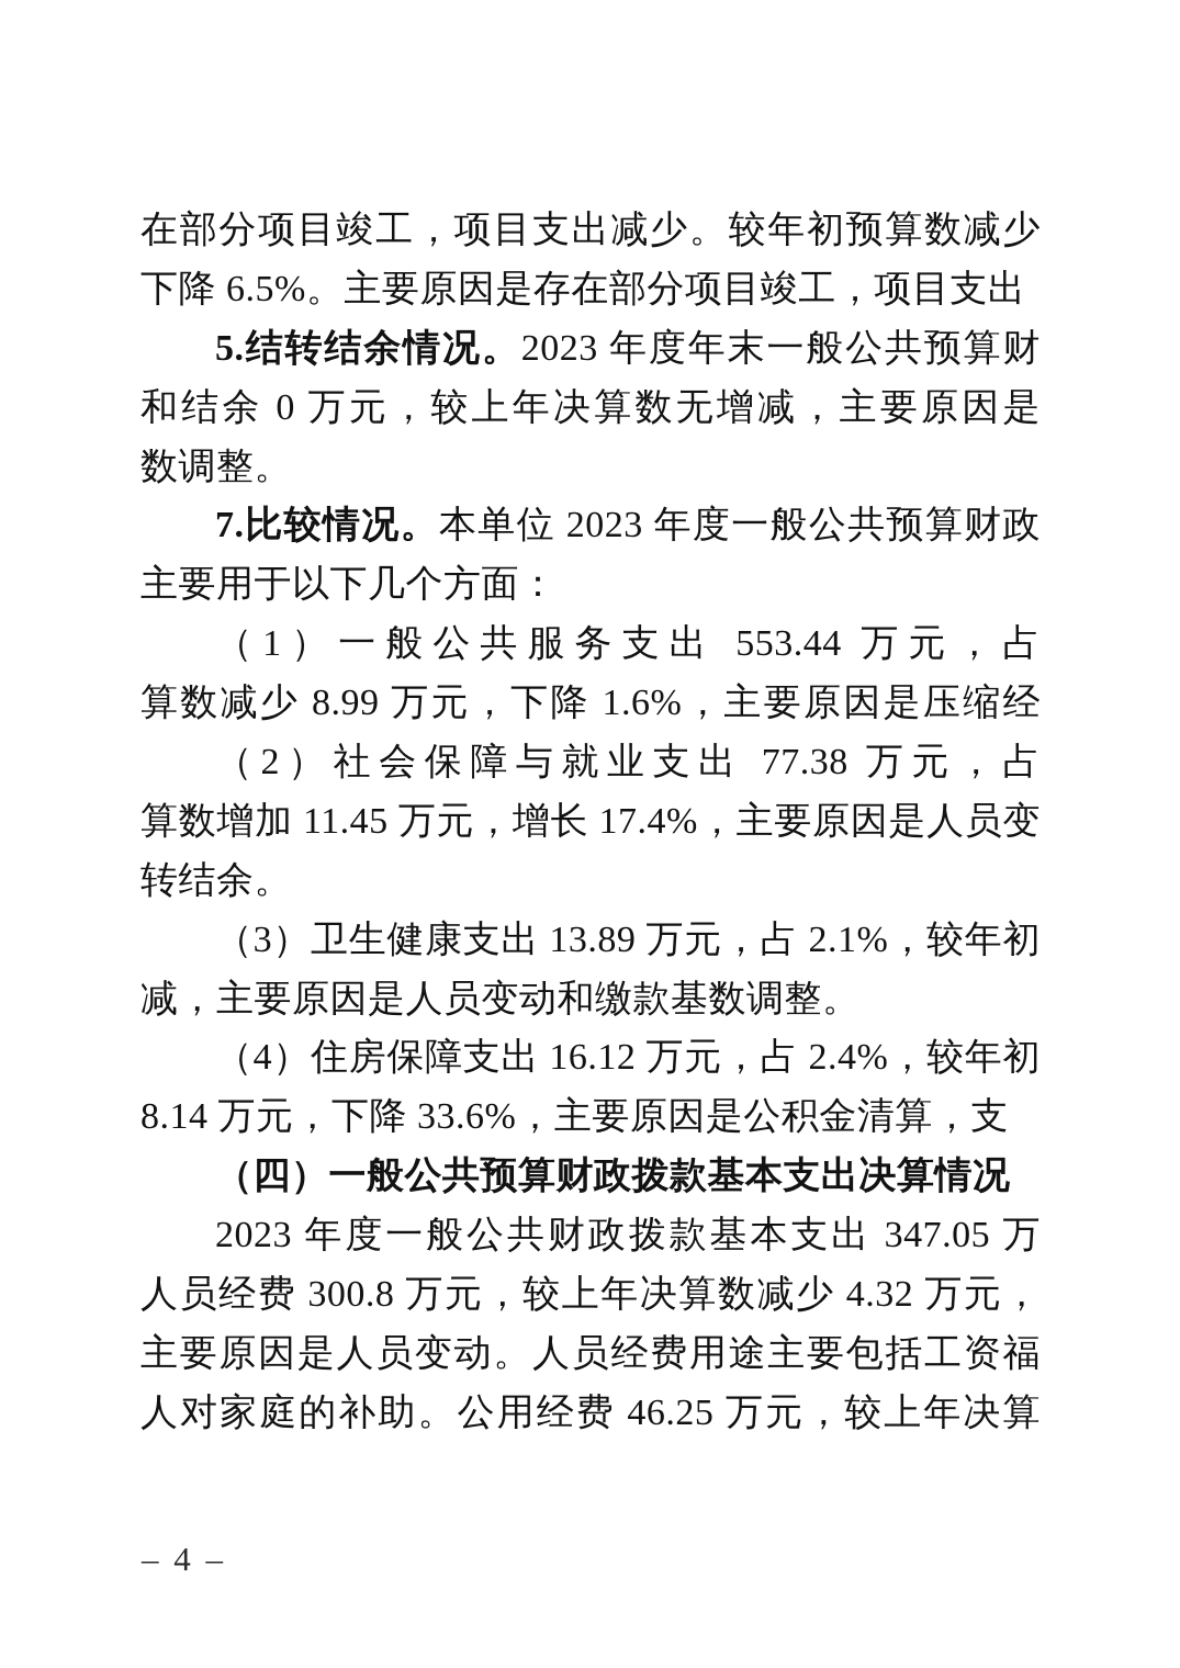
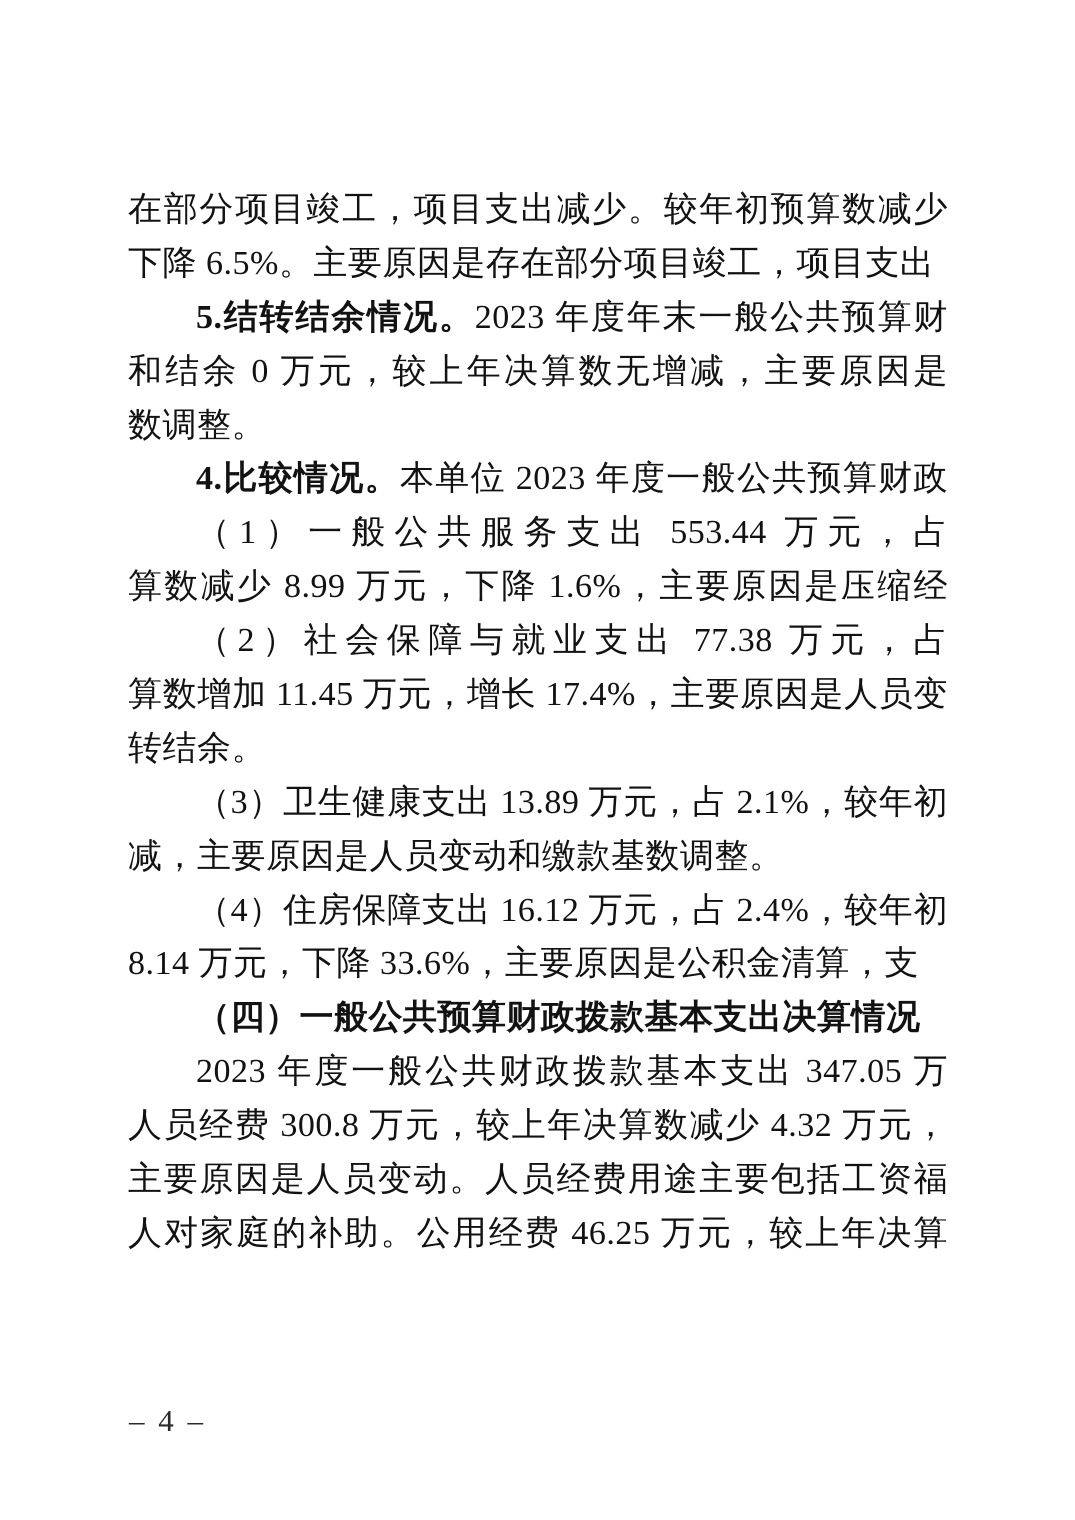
  在部分项目竣工，项目支出减少。较年初预算数减少
  下降 6.5%。主要原因是存在部分项目竣工，项目支出
  5.结转结余情况。2023 年度年末一般公共预算财
  和结余 0 万元，较上年决算数无增减，主要原因是
  数调整。
- 7.比较情况。本单位 2023 年度一般公共预算财政
+ 4.比较情况。本单位 2023 年度一般公共预算财政
- 主要用于以下几个方面：
  算数减少 8.99 万元，下降 1.6%，主要原因是压缩经
  算数增加 11.45 万元，增长 17.4%，主要原因是人员变
  转结余。
  （3）卫生健康支出 13.89 万元，占 2.1%，较年初
  减，主要原因是人员变动和缴款基数调整。
  （4）住房保障支出 16.12 万元，占 2.4%，较年初
  8.14 万元，下降 33.6%，主要原因是公积金清算，支
  （四）一般公共预算财政拨款基本支出决算情况
  2023 年度一般公共财政拨款基本支出 347.05 万
  人员经费 300.8 万元，较上年决算数减少 4.32 万元，
  主要原因是人员变动。人员经费用途主要包括工资福
  人对家庭的补助。公用经费 46.25 万元，较上年决算
  – 4 –
